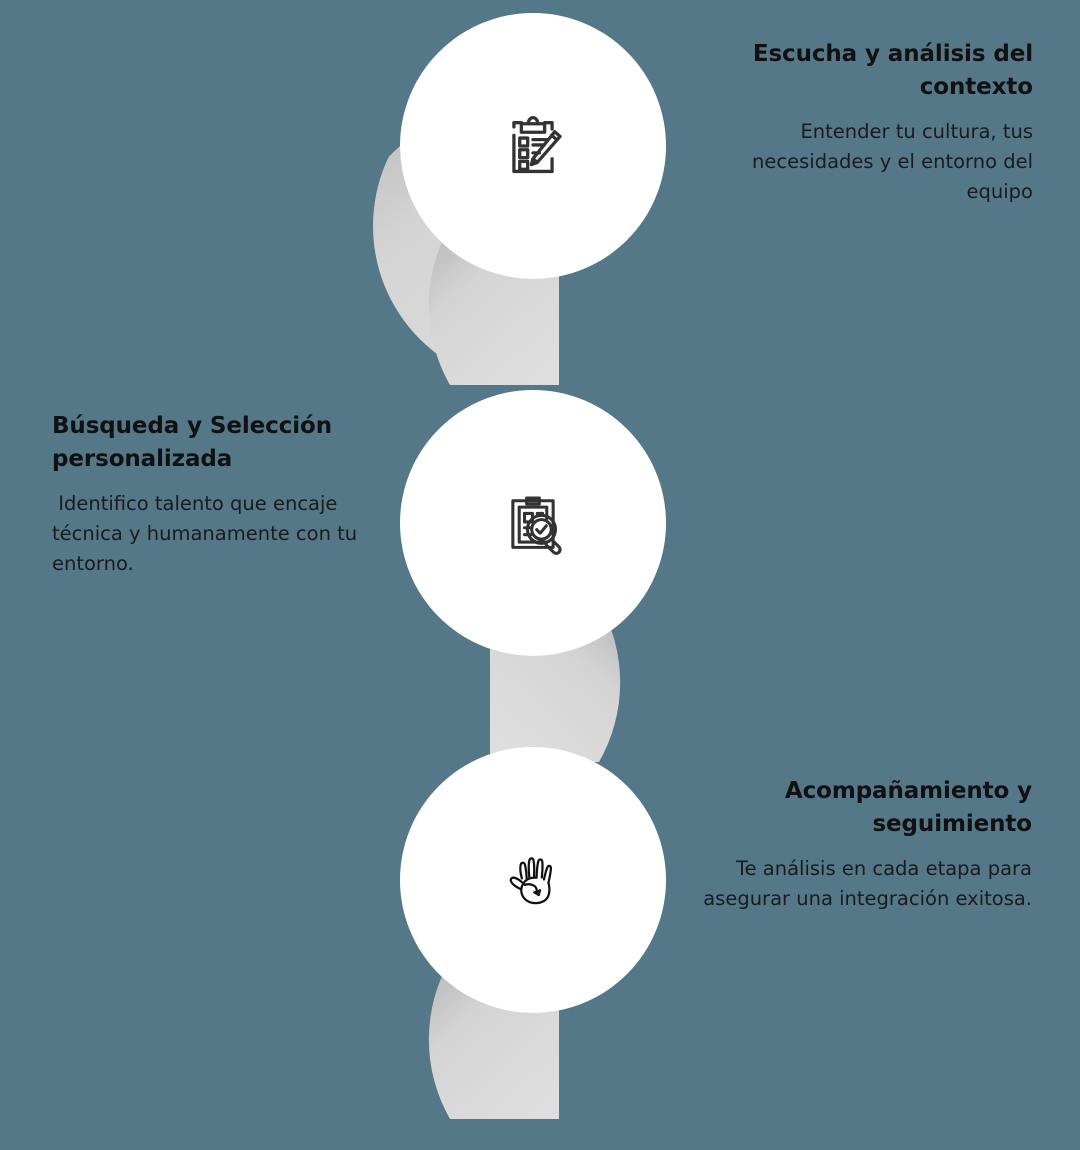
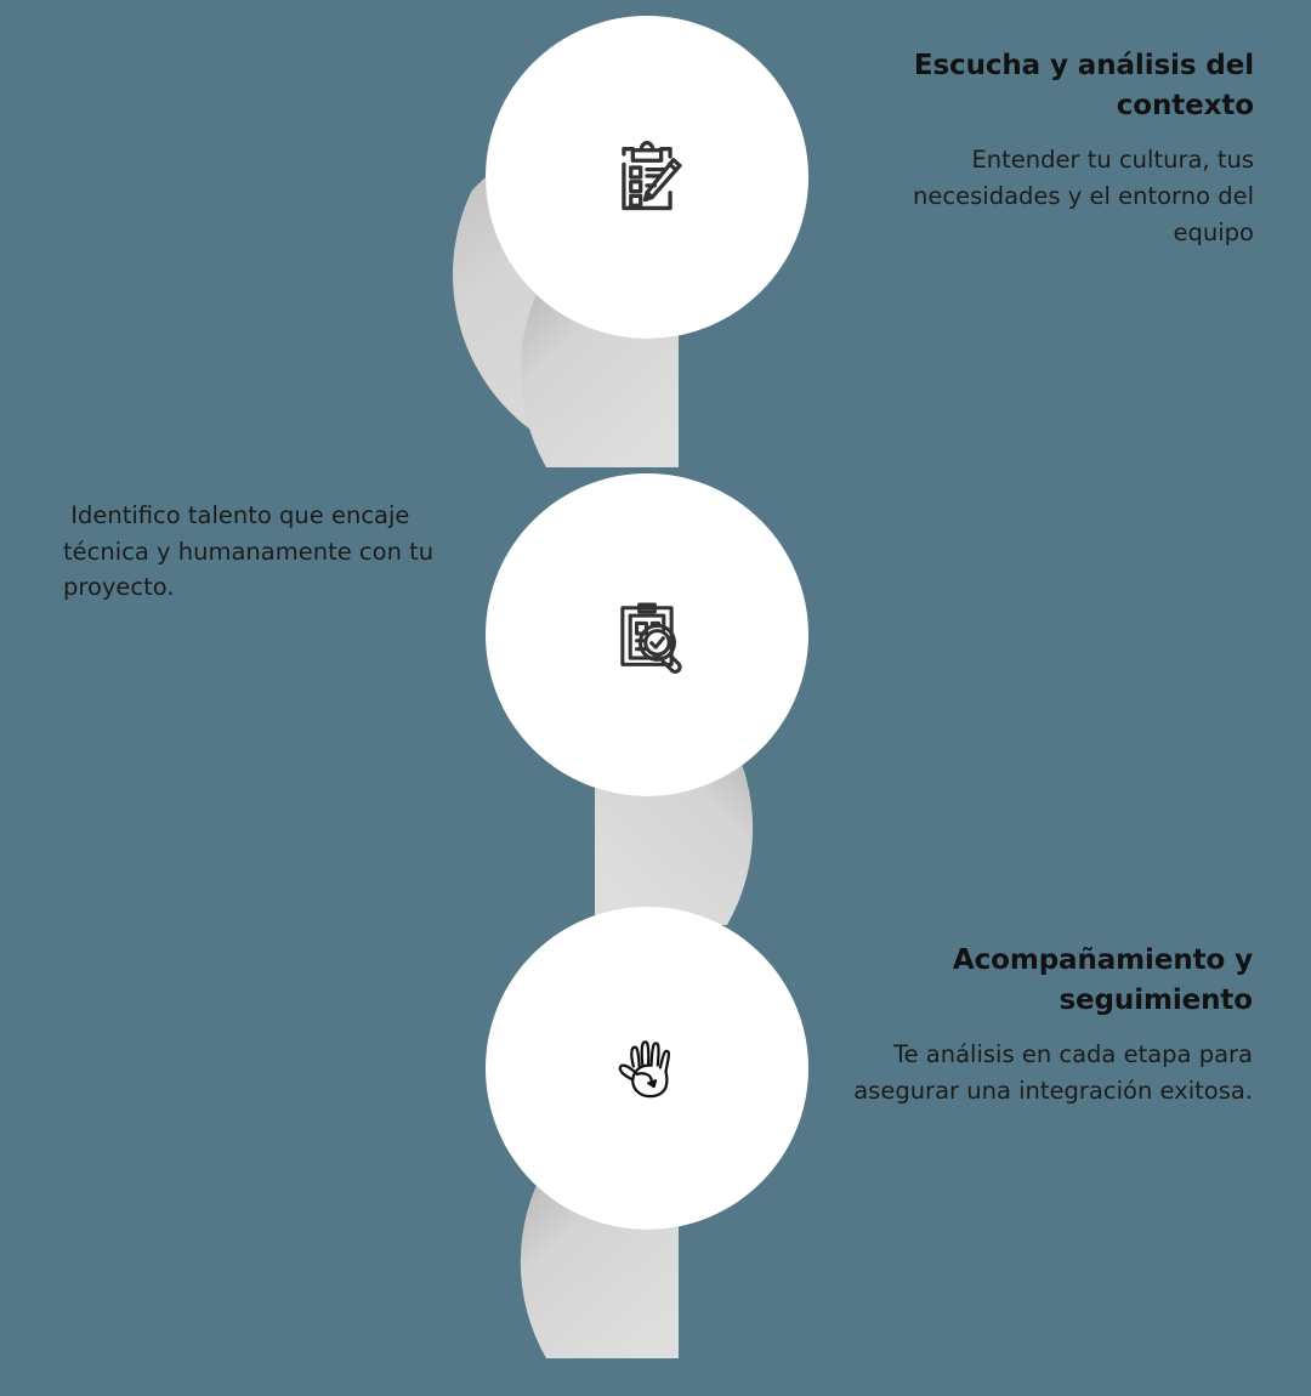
  Escucha y análisis del contexto
  Entender tu cultura, tus necesidades y el entorno del equipo
- Búsqueda y Selección personalizada
- Identifico talento que encaje técnica y humanamente con tu entorno.
+ Identifico talento que encaje técnica y humanamente con tu proyecto.
  Acompañamiento y seguimiento
  Te análisis en cada etapa para asegurar una integración exitosa.
